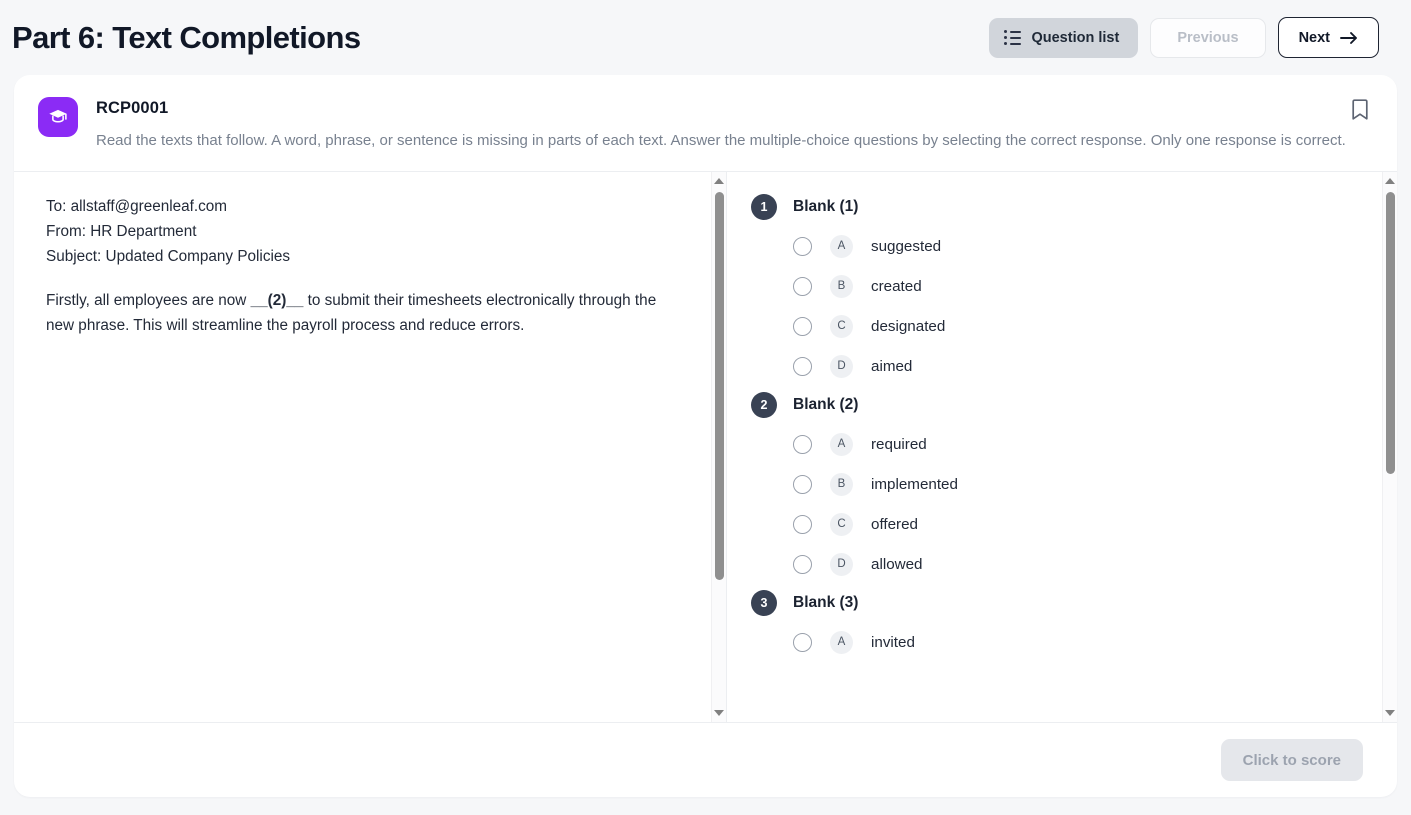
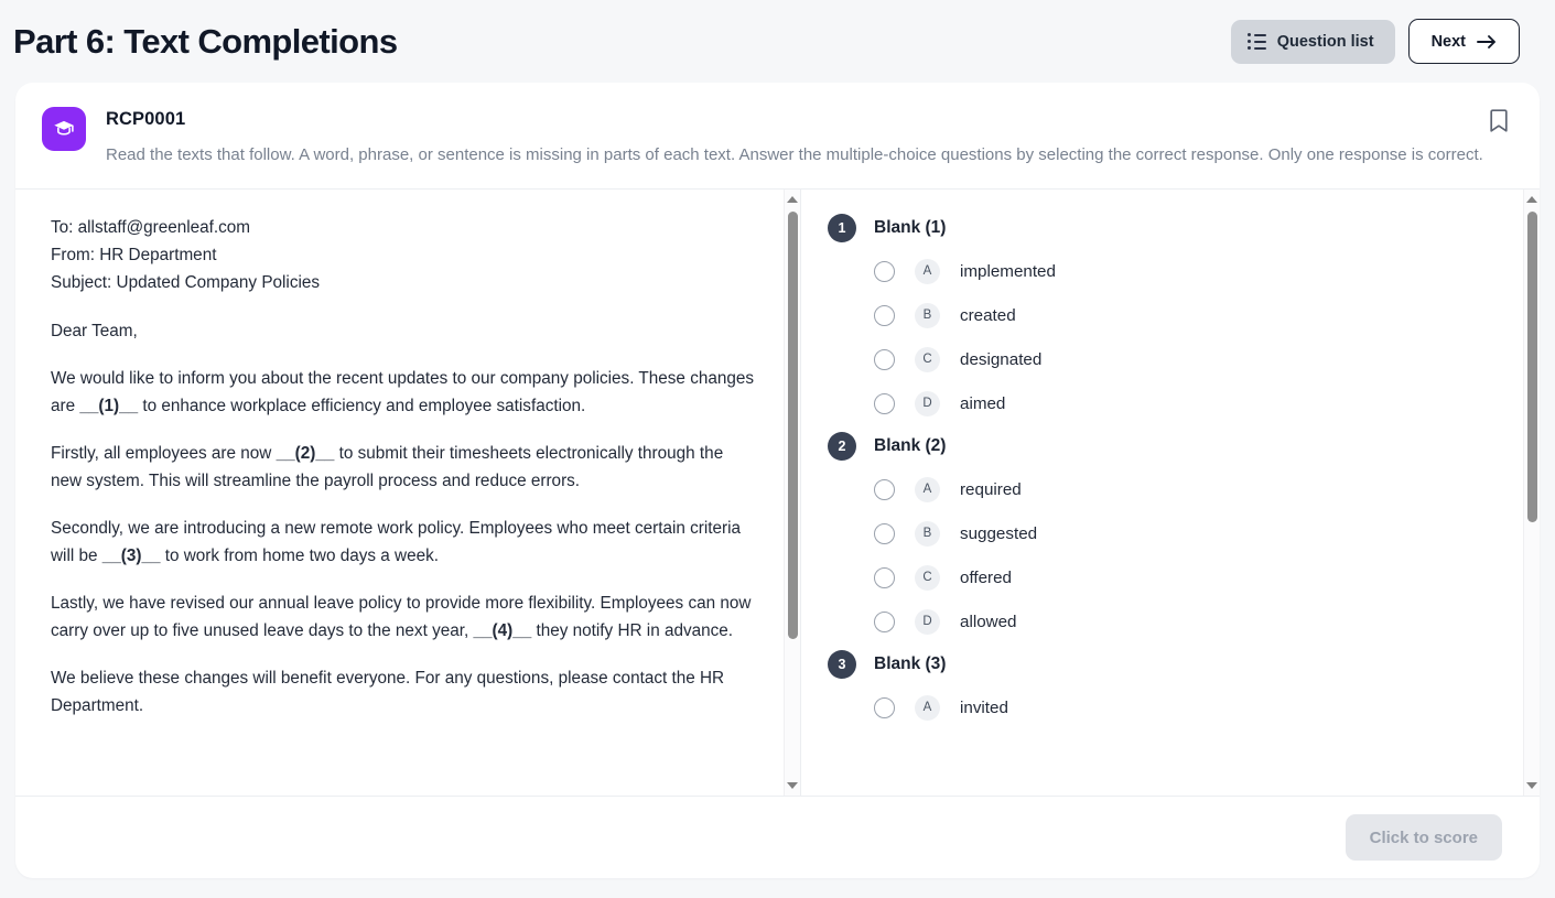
  Part 6: Text Completions
  Question list
- Previous
  Next
  RCP0001
  Read the texts that follow. A word, phrase, or sentence is missing in parts of each text. Answer the multiple-choice questions by selecting the correct response. Only one response is correct.
  To: allstaff@greenleaf.com
  From: HR Department
  Subject: Updated Company Policies
+ Dear Team,
+ We would like to inform you about the recent updates to our company policies. These changes are __(1)__ to enhance workplace efficiency and employee satisfaction.
- Firstly, all employees are now __(2)__ to submit their timesheets electronically through the new phrase. This will streamline the payroll process and reduce errors.
+ Firstly, all employees are now __(2)__ to submit their timesheets electronically through the new system. This will streamline the payroll process and reduce errors.
+ Secondly, we are introducing a new remote work policy. Employees who meet certain criteria will be __(3)__ to work from home two days a week.
+ Lastly, we have revised our annual leave policy to provide more flexibility. Employees can now carry over up to five unused leave days to the next year, __(4)__ they notify HR in advance.
+ We believe these changes will benefit everyone. For any questions, please contact the HR Department.
  1
  Blank (1)
  A
- suggested
+ implemented
  B
  created
  C
  designated
  D
  aimed
  2
  Blank (2)
  A
  required
  B
- implemented
+ suggested
  C
  offered
  D
  allowed
  3
  Blank (3)
  A
  invited
  Click to score
